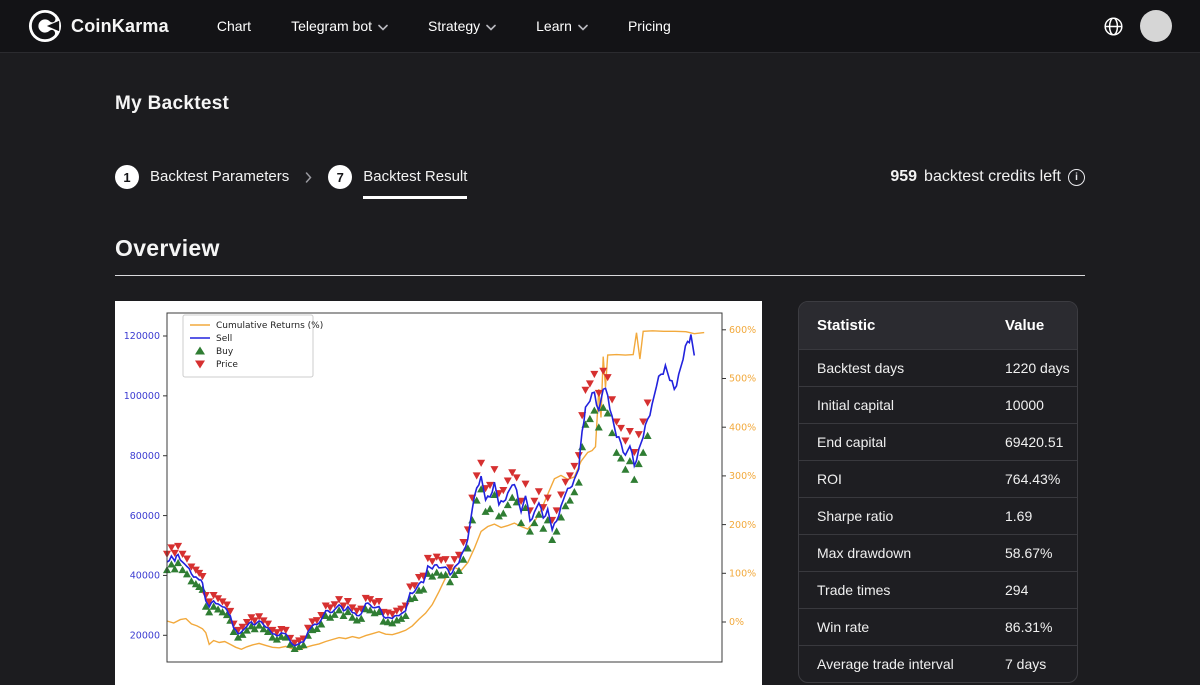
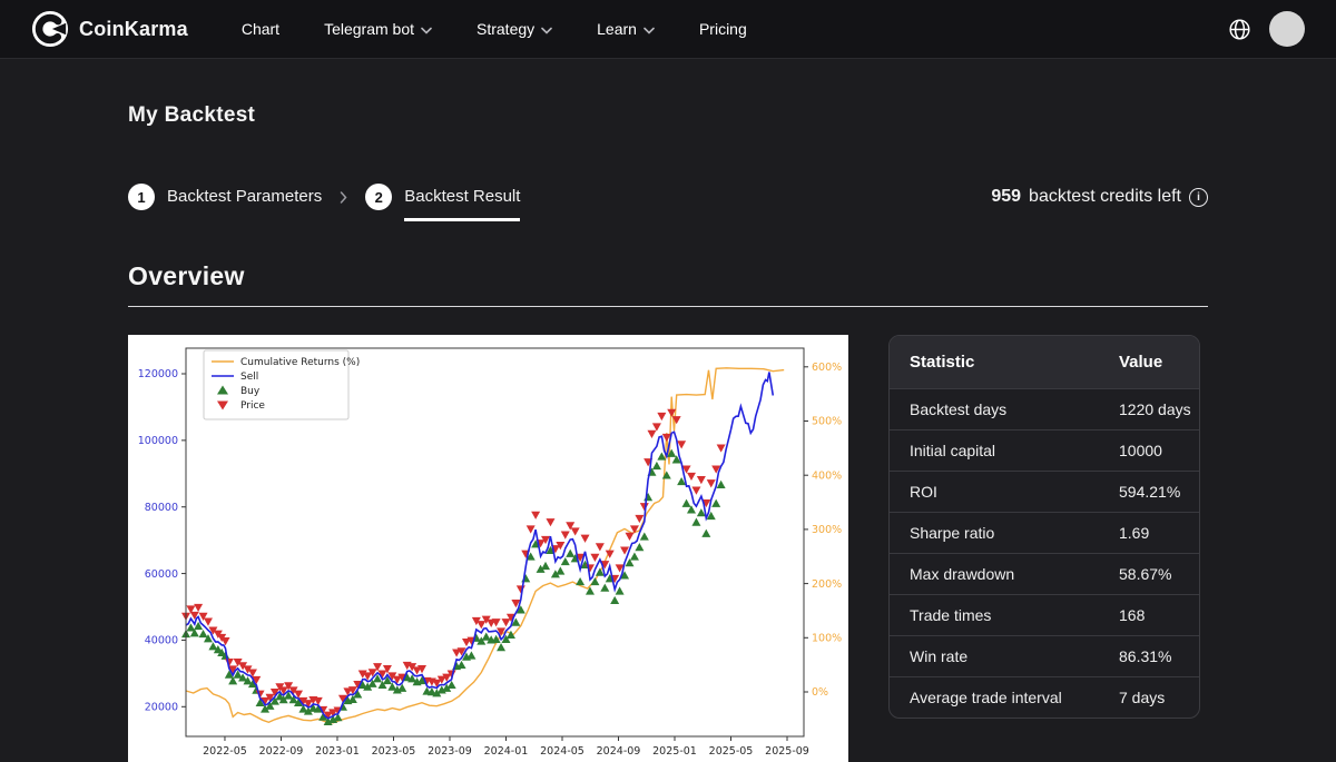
  CoinKarma
  Chart
  Telegram bot
  Strategy
  Learn
  Pricing
  My Backtest
  1
  Backtest Parameters
- 7
+ 2
  Backtest Result
  959
  backtest credits left
  i
  Overview
  20000
  40000
  60000
  80000
  100000
  120000
  0%
  100%
  200%
  300%
  400%
  500%
  600%
+ 2022-05
+ 2022-09
+ 2023-01
+ 2023-05
+ 2023-09
+ 2024-01
+ 2024-05
+ 2024-09
+ 2025-01
+ 2025-05
+ 2025-09
  Cumulative Returns (%)
  Sell
  Buy
  Price
  Statistic	Value
  Backtest days	1220 days
  Initial capital	10000
- End capital	69420.51
- ROI	764.43%
+ ROI	594.21%
  Sharpe ratio	1.69
  Max drawdown	58.67%
- Trade times	294
+ Trade times	168
  Win rate	86.31%
  Average trade interval	7 days
